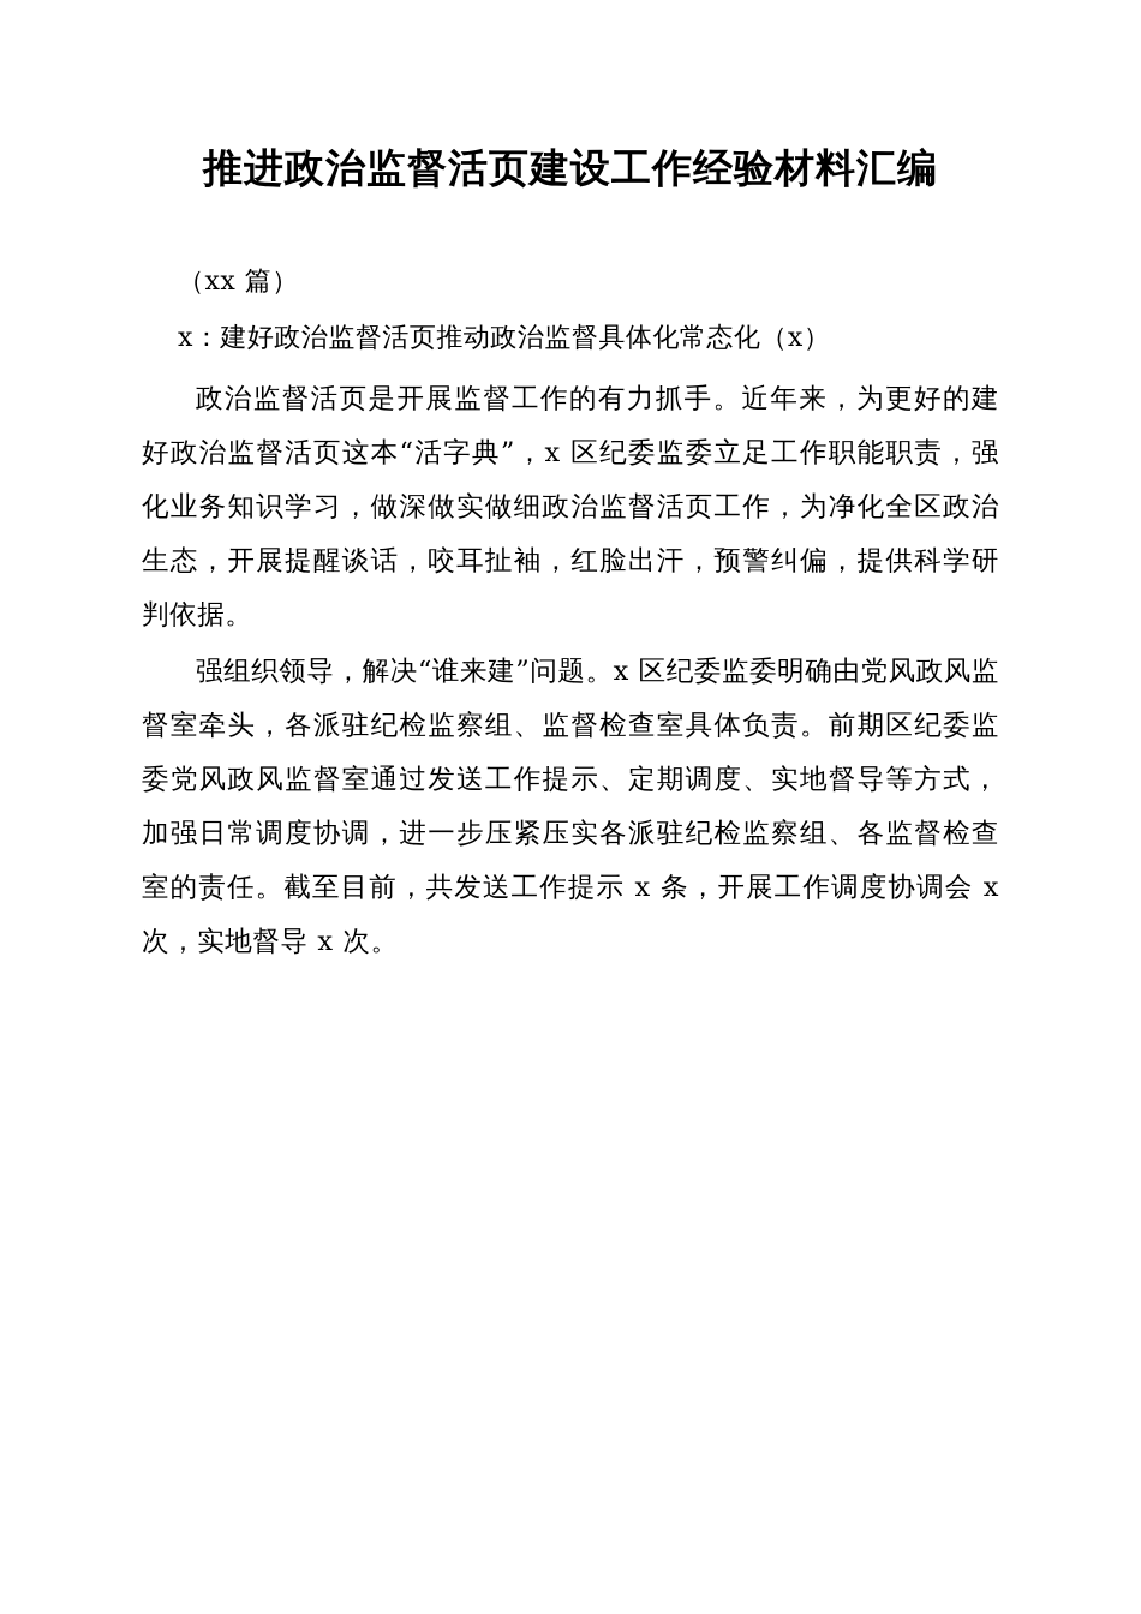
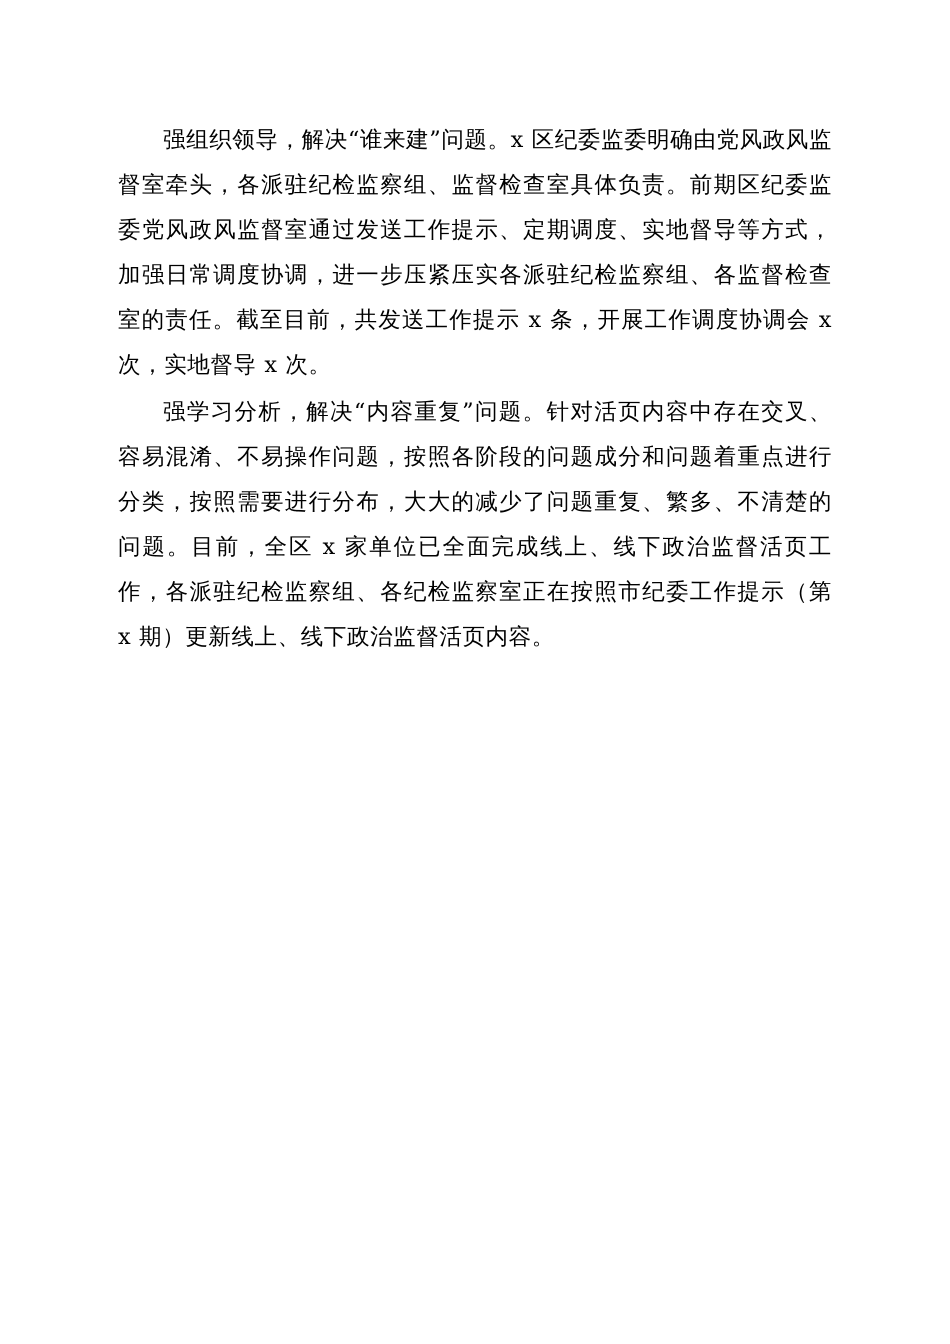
- 推进政治监督活页建设工作经验材料汇编
- （xx 篇）
- x：建好政治监督活页推动政治监督具体化常态化（x）
- 政治监督活页是开展监督工作的有力抓手。近年来，为更好的建好政治监督活页这本“活字典”，x 区纪委监委立足工作职能职责，强化业务知识学习，做深做实做细政治监督活页工作，为净化全区政治生态，开展提醒谈话，咬耳扯袖，红脸出汗，预警纠偏，提供科学研判依据。
  强组织领导，解决“谁来建”问题。x 区纪委监委明确由党风政风监督室牵头，各派驻纪检监察组、监督检查室具体负责。前期区纪委监委党风政风监督室通过发送工作提示、定期调度、实地督导等方式，加强日常调度协调，进一步压紧压实各派驻纪检监察组、各监督检查室的责任。截至目前，共发送工作提示 x 条，开展工作调度协调会 x 次，实地督导 x 次。
+ 强学习分析，解决“内容重复”问题。针对活页内容中存在交叉、容易混淆、不易操作问题，按照各阶段的问题成分和问题着重点进行分类，按照需要进行分布，大大的减少了问题重复、繁多、不清楚的问题。目前，全区 x 家单位已全面完成线上、线下政治监督活页工作，各派驻纪检监察组、各纪检监察室正在按照市纪委工作提示（第 x 期）更新线上、线下政治监督活页内容。
